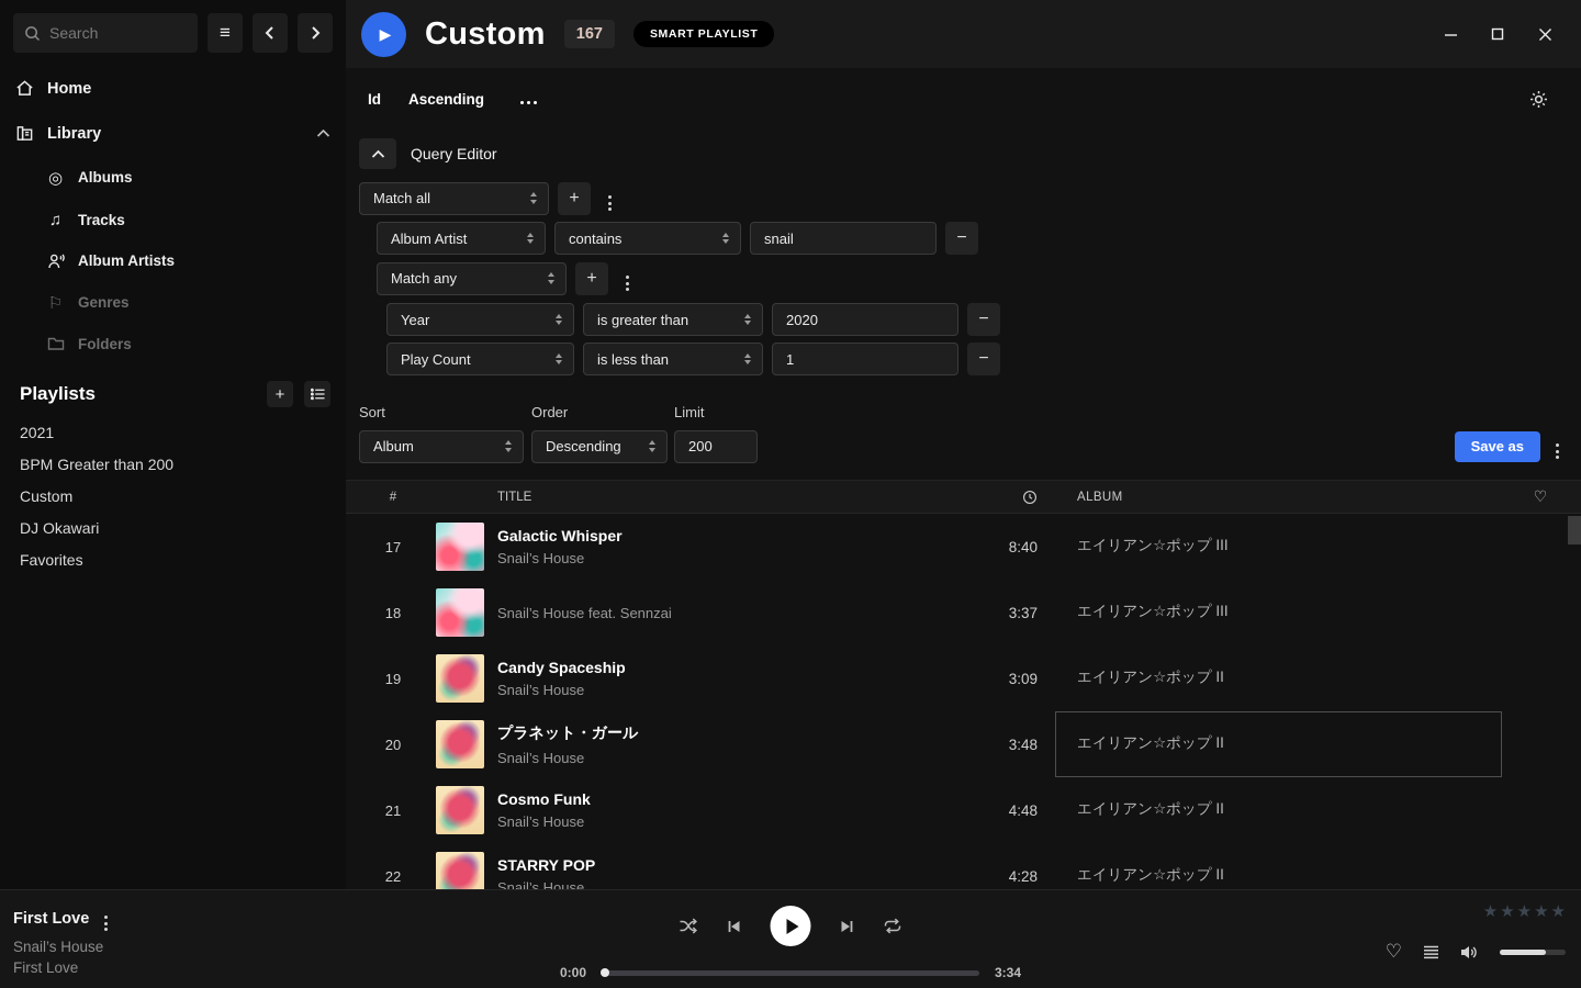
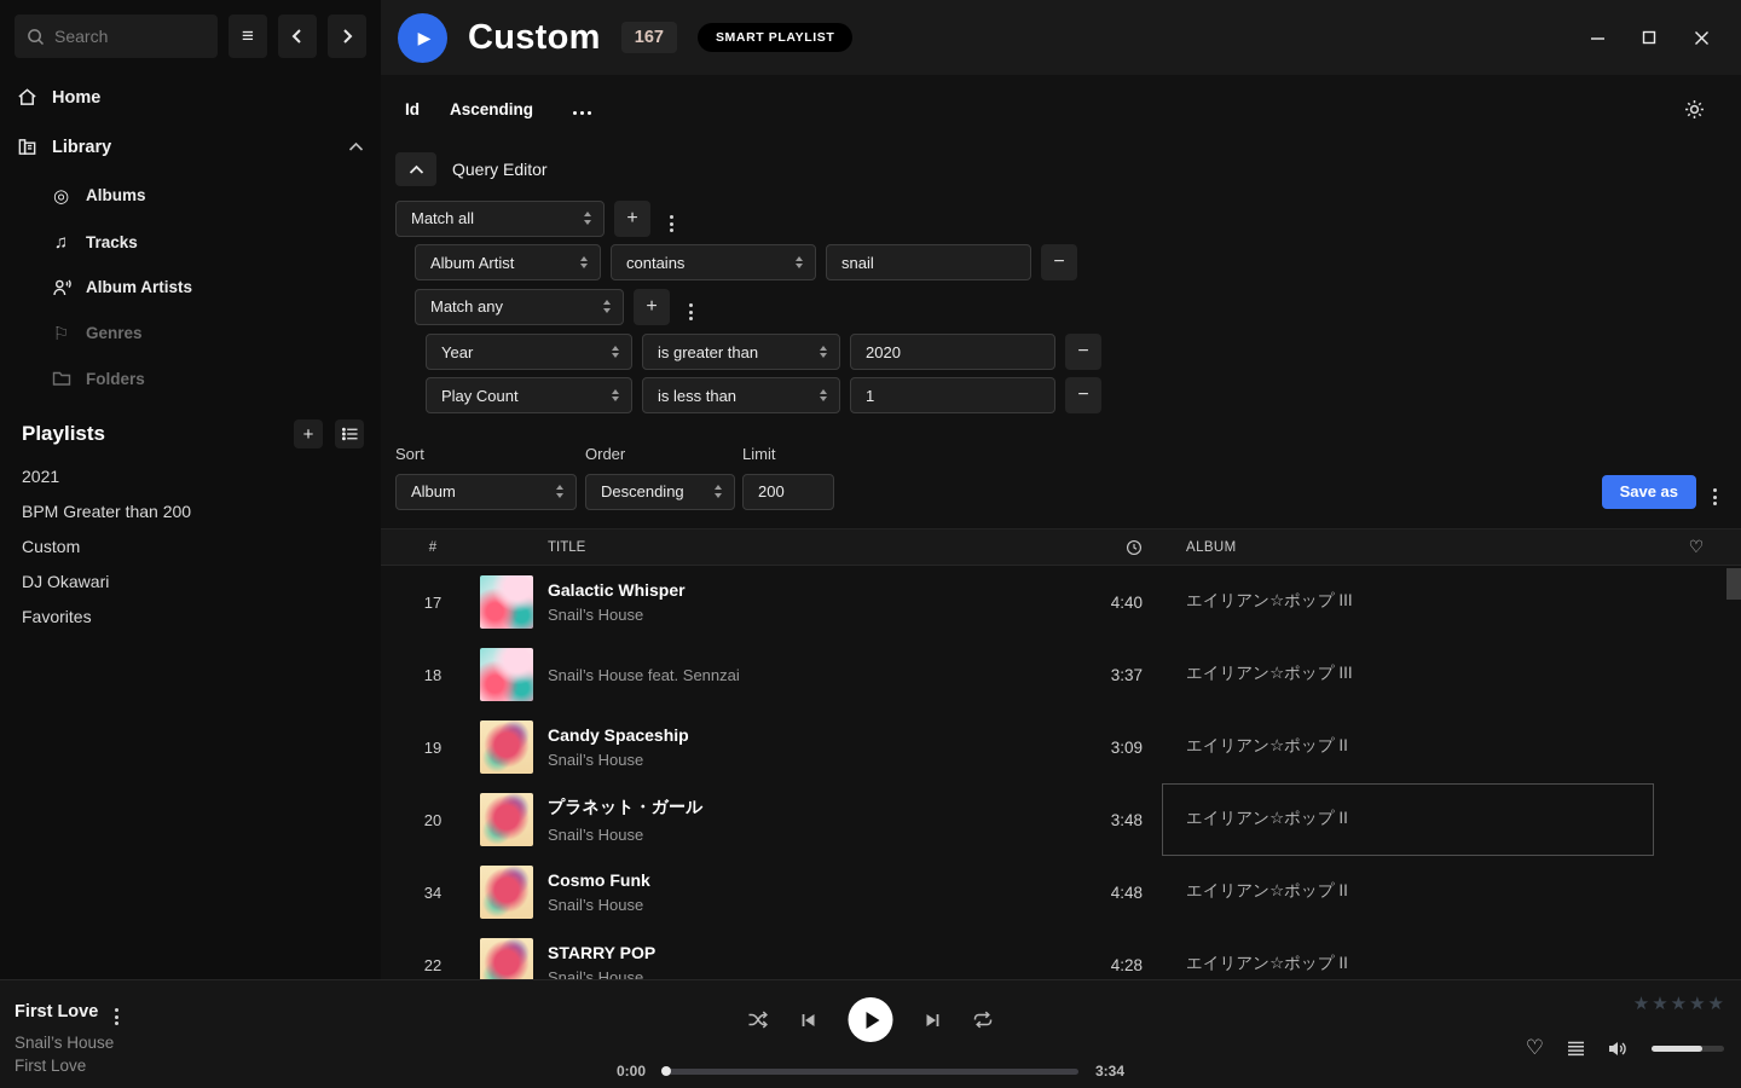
  Search
  ≡
  Home
  Library
  ◎
  Albums
  ♫
  Tracks
  Album Artists
  ⚐
  Genres
  Folders
  Playlists
  +
  2021
  BPM Greater than 200
  Custom
  DJ Okawari
  Favorites
  ▶
  Custom
  167
  SMART PLAYLIST
  Id
  Ascending
  Query Editor
  Match all
  +
  Album Artist
  contains
  snail
  −
  Match any
  +
  Year
  is greater than
  2020
  −
  Play Count
  is less than
  1
  −
  Sort
  Order
  Limit
  Album
  Descending
  200
  Save as
  #
  TITLE
  ALBUM
  ♡
  17
  Galactic Whisper
  Snail’s House
- 8:40
+ 4:40
  エイリアン☆ポップ III
  18
  Snail’s House feat. Sennzai
  3:37
  エイリアン☆ポップ III
  19
  Candy Spaceship
  Snail’s House
  3:09
  エイリアン☆ポップ II
  20
  プラネット・ガール
  Snail’s House
  3:48
  エイリアン☆ポップ II
- 21
+ 34
  Cosmo Funk
  Snail’s House
  4:48
  エイリアン☆ポップ II
  22
  STARRY POP
  Snail’s House
  4:28
  エイリアン☆ポップ II
  First Love
  Snail’s House
  First Love
  0:00
  3:34
  ★
  ★
  ★
  ★
  ★
  ♡
